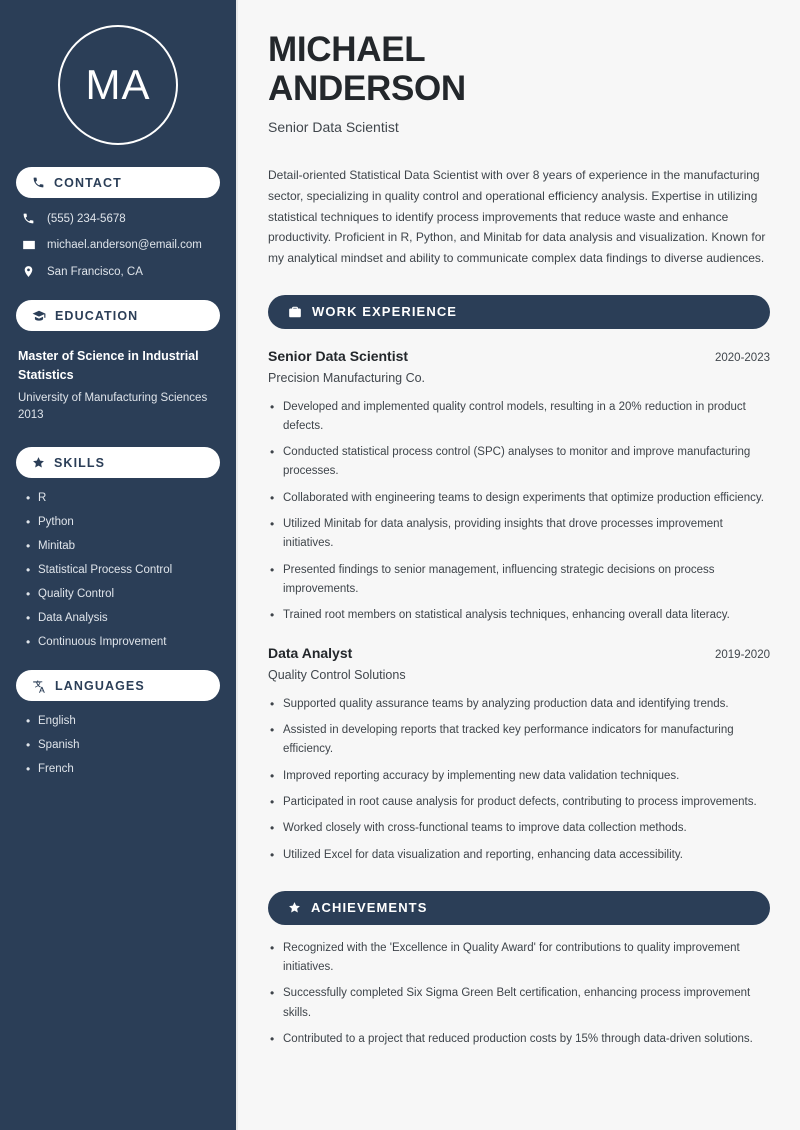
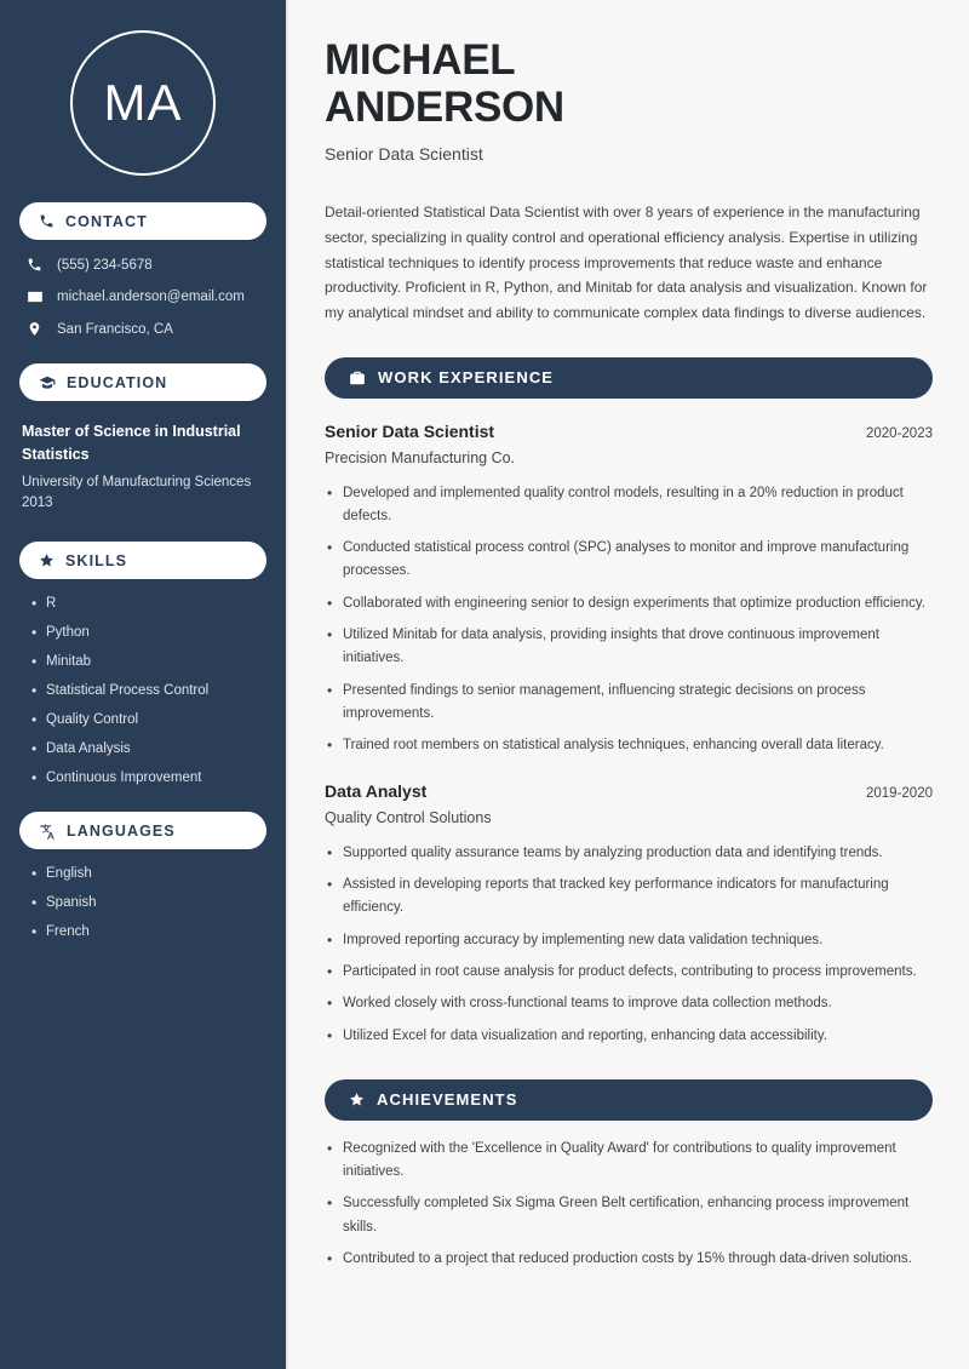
  MA
  CONTACT
  (555) 234-5678
  michael.anderson@email.com
  San Francisco, CA
  EDUCATION
  Master of Science in Industrial Statistics
  University of Manufacturing Sciences
  2013
  SKILLS
  R
  Python
  Minitab
  Statistical Process Control
  Quality Control
  Data Analysis
  Continuous Improvement
  LANGUAGES
  English
  Spanish
  French
  MICHAEL
  ANDERSON
  Senior Data Scientist
  Detail-oriented Statistical Data Scientist with over 8 years of experience in the manufacturing sector, specializing in quality control and operational efficiency analysis. Expertise in utilizing statistical techniques to identify process improvements that reduce waste and enhance productivity. Proficient in R, Python, and Minitab for data analysis and visualization. Known for my analytical mindset and ability to communicate complex data findings to diverse audiences.
  WORK EXPERIENCE
  Senior Data Scientist
  2020-2023
  Precision Manufacturing Co.
  Developed and implemented quality control models, resulting in a 20% reduction in product defects.
  Conducted statistical process control (SPC) analyses to monitor and improve manufacturing processes.
- Collaborated with engineering teams to design experiments that optimize production efficiency.
+ Collaborated with engineering senior to design experiments that optimize production efficiency.
- Utilized Minitab for data analysis, providing insights that drove processes improvement initiatives.
+ Utilized Minitab for data analysis, providing insights that drove continuous improvement initiatives.
  Presented findings to senior management, influencing strategic decisions on process improvements.
  Trained root members on statistical analysis techniques, enhancing overall data literacy.
  Data Analyst
  2019-2020
  Quality Control Solutions
  Supported quality assurance teams by analyzing production data and identifying trends.
  Assisted in developing reports that tracked key performance indicators for manufacturing efficiency.
  Improved reporting accuracy by implementing new data validation techniques.
  Participated in root cause analysis for product defects, contributing to process improvements.
  Worked closely with cross-functional teams to improve data collection methods.
  Utilized Excel for data visualization and reporting, enhancing data accessibility.
  ACHIEVEMENTS
  Recognized with the 'Excellence in Quality Award' for contributions to quality improvement initiatives.
  Successfully completed Six Sigma Green Belt certification, enhancing process improvement skills.
  Contributed to a project that reduced production costs by 15% through data-driven solutions.
